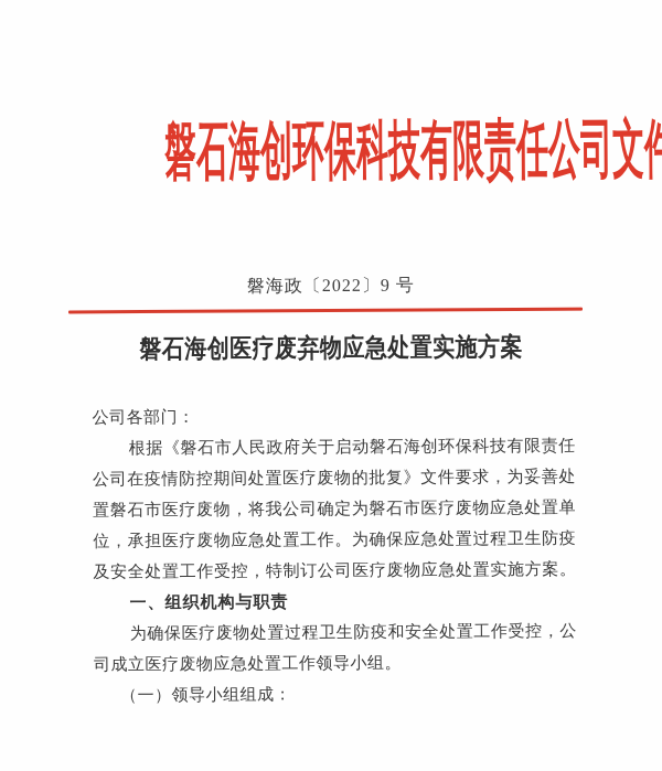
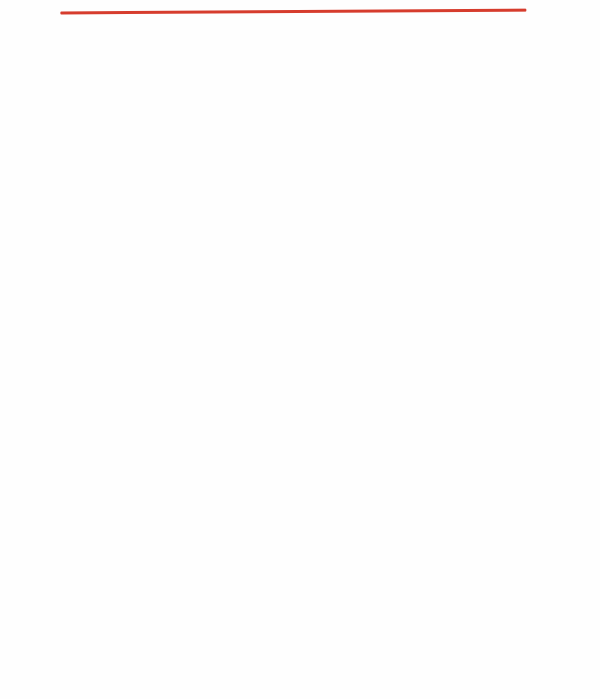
- 磐石海创环保科技有限责任公司文件
- 磐海政〔2022〕9 号
- 磐石海创医疗废弃物应急处置实施方案
- 公司各部门：
- 根据《磐石市人民政府关于启动磐石海创环保科技有限责任
- 公司在疫情防控期间处置医疗废物的批复》文件要求，为妥善处
- 置磐石市医疗废物，将我公司确定为磐石市医疗废物应急处置单
- 位，承担医疗废物应急处置工作。为确保应急处置过程卫生防疫
- 及安全处置工作受控，特制订公司医疗废物应急处置实施方案。
- 一、组织机构与职责
- 为确保医疗废物处置过程卫生防疫和安全处置工作受控，公
- 司成立医疗废物应急处置工作领导小组。
- （一）领导小组组成：
